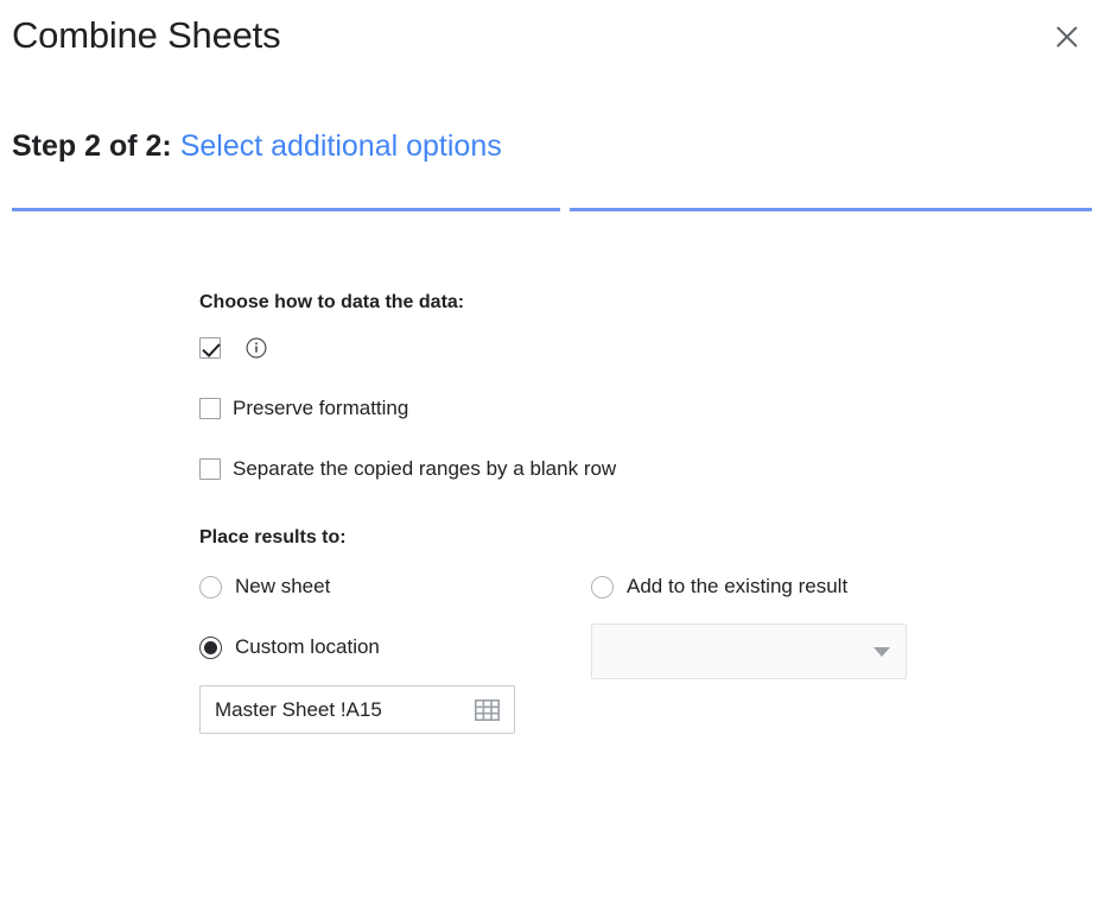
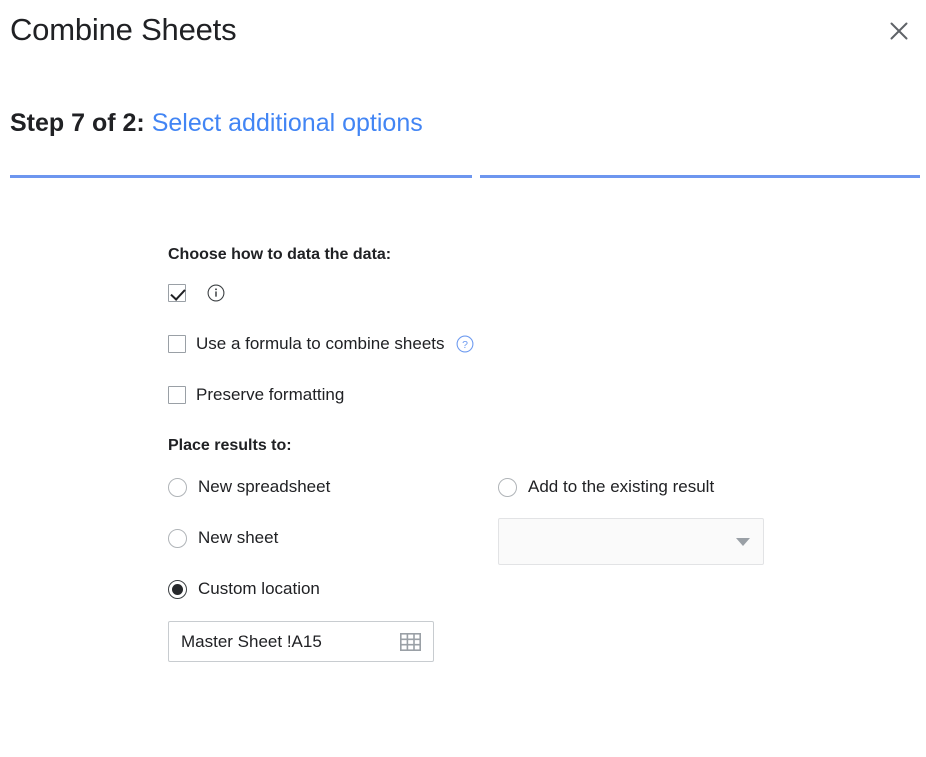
  Combine Sheets
- Step 2 of 2: Select additional options
+ Step 7 of 2: Select additional options
  Choose how to data the data:
+ Use a formula to combine sheets
+ ?
  Preserve formatting
- Separate the copied ranges by a blank row
  Place results to:
+ New spreadsheet
  New sheet
  Custom location
  Master Sheet !A15
  Add to the existing result
